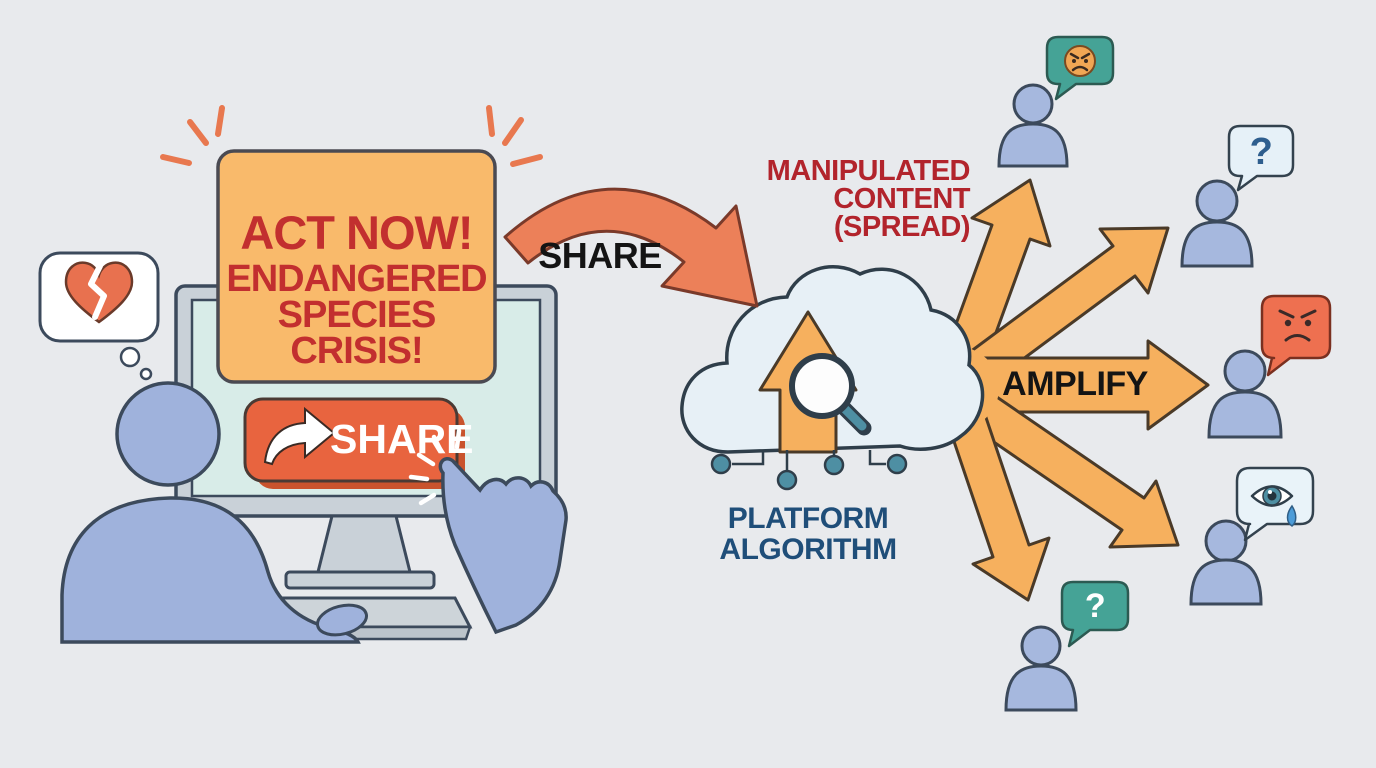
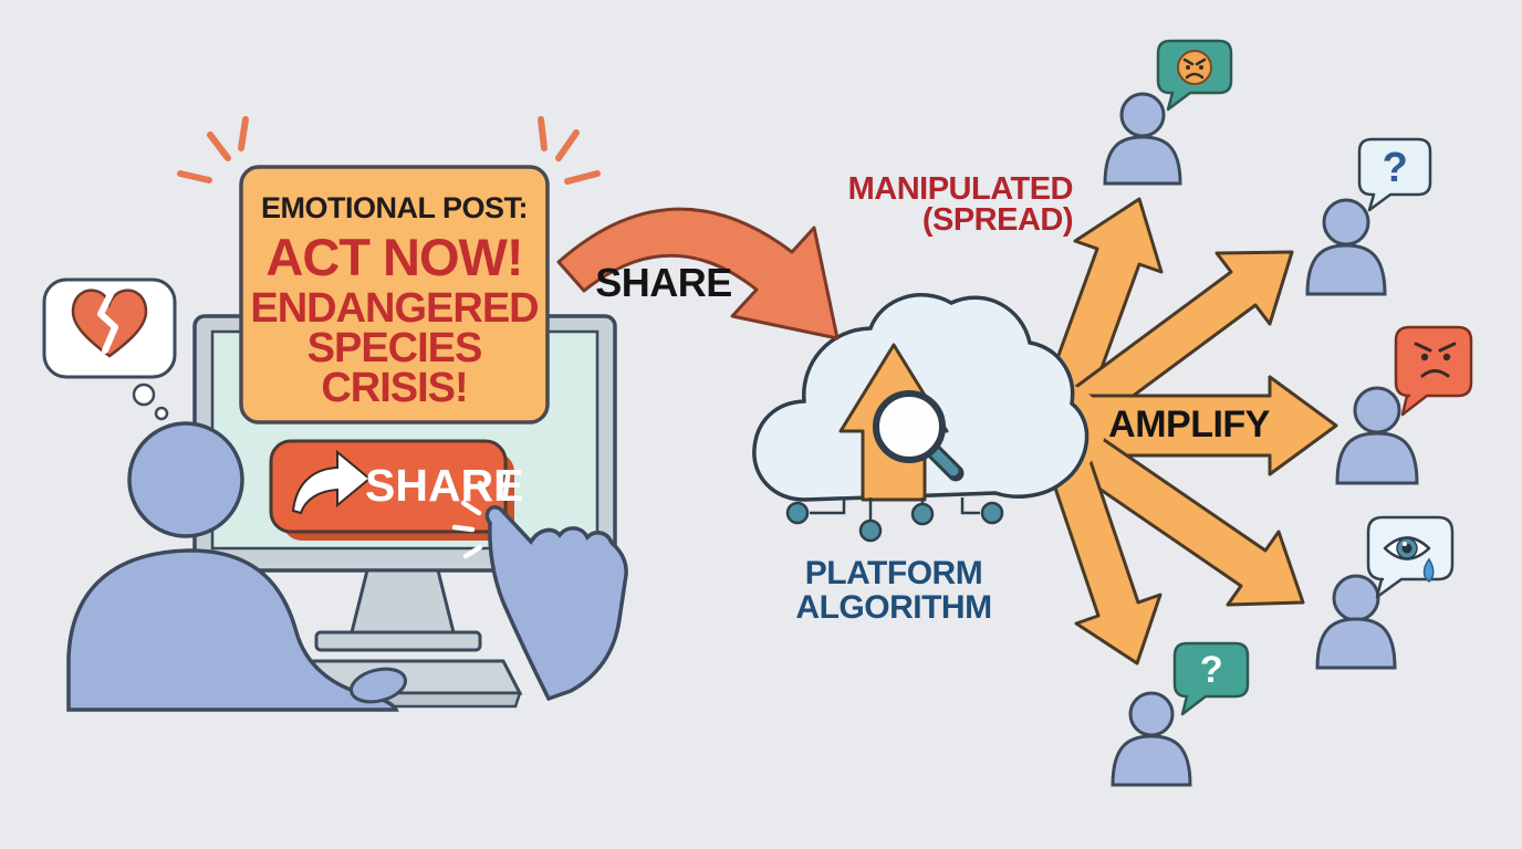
+ EMOTIONAL POST:
  ACT NOW!
  ENDANGERED
  SPECIES
  CRISIS!
  SHARE
  SHARE
  MANIPULATED
- CONTENT
  (SPREAD)
  PLATFORM
  ALGORITHM
  AMPLIFY
  ?
  ?
